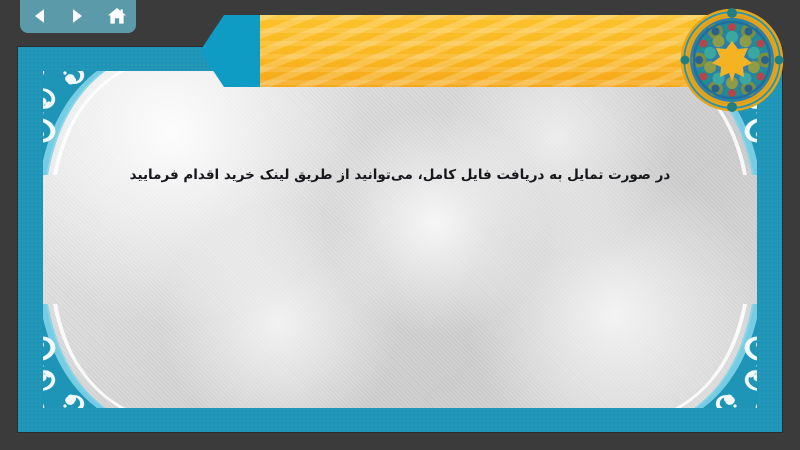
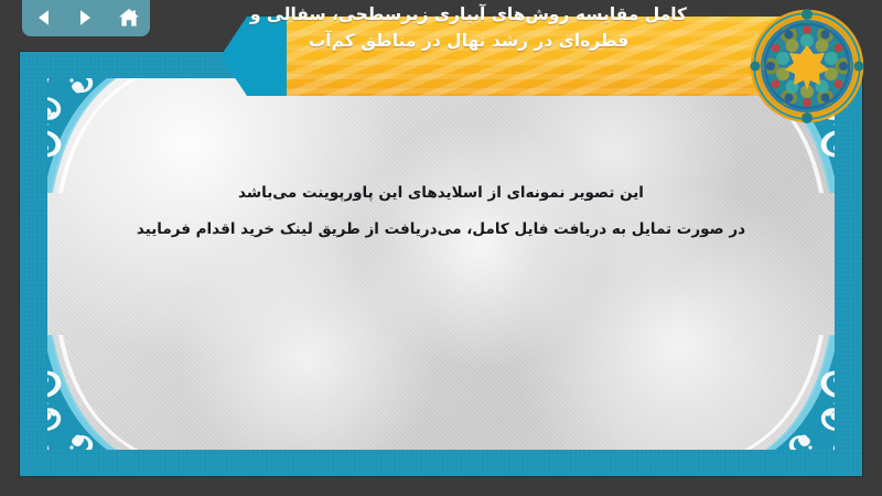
+ این تصویر نمونه‌ای از اسلایدهای این پاورپوینت می‌باشد
- در صورت تمایل به دریافت فایل کامل، می‌توانید از طریق لینک خرید اقدام فرمایید
+ در صورت تمایل به دریافت فایل کامل، می‌دریافت از طریق لینک خرید اقدام فرمایید
+ کامل مقایسه روش‌های آبیاری زیرسطحی، سفالی و قطره‌ای در رشد نهال در مناطق کم‌آب
